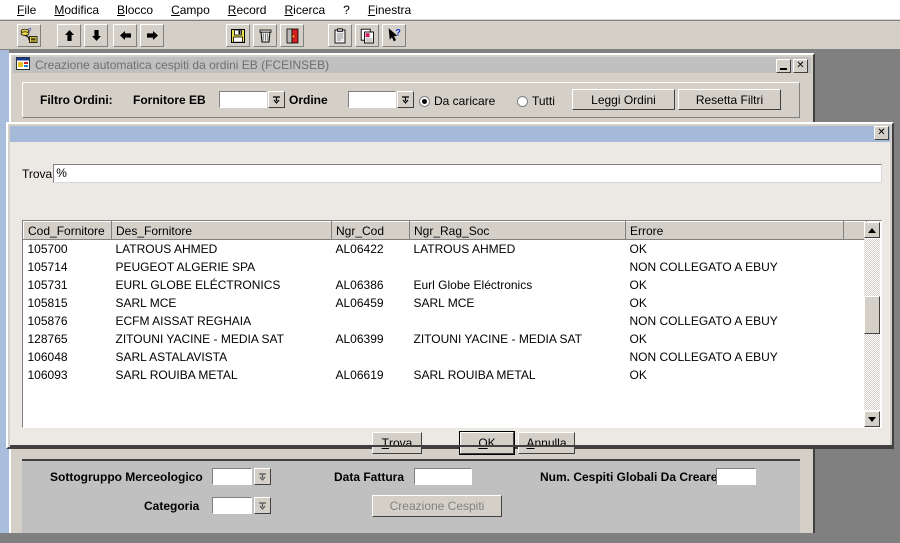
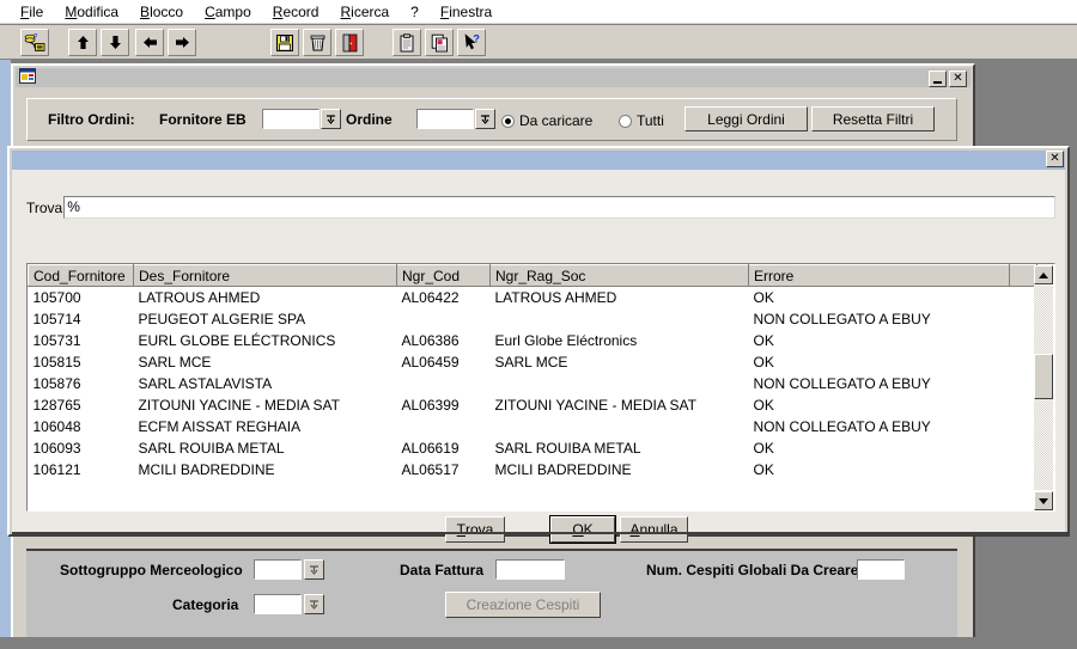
  File
  Modifica
  Blocco
  Campo
  Record
  Ricerca
  ?
  Finestra
  ?
- Creazione automatica cespiti da ordini EB (FCEINSEB)
  ✕
  Filtro Ordini:
  Fornitore EB
  Ordine
  Da caricare
  Tutti
  Leggi Ordini
  Resetta Filtri
  Sottogruppo Merceologico
  Categoria
  Data Fattura
  Num. Cespiti Globali Da Creare
  Creazione Cespiti
  ✕
  Trova
  %
  Cod_Fornitore	Des_Fornitore	Ngr_Cod	Ngr_Rag_Soc	Errore
  105700	LATROUS AHMED	AL06422	LATROUS AHMED	OK
  105714	PEUGEOT ALGERIE SPA			NON COLLEGATO A EBUY
  105731	EURL GLOBE ELÉCTRONICS	AL06386	Eurl Globe Eléctronics	OK
  105815	SARL MCE	AL06459	SARL MCE	OK
- 105876	ECFM AISSAT REGHAIA			NON COLLEGATO A EBUY
+ 105876	SARL ASTALAVISTA			NON COLLEGATO A EBUY
  128765	ZITOUNI YACINE - MEDIA SAT	AL06399	ZITOUNI YACINE - MEDIA SAT	OK
- 106048	SARL ASTALAVISTA			NON COLLEGATO A EBUY
+ 106048	ECFM AISSAT REGHAIA			NON COLLEGATO A EBUY
  106093	SARL ROUIBA METAL	AL06619	SARL ROUIBA METAL	OK
+ 106121	MCILI BADREDDINE	AL06517	MCILI BADREDDINE	OK
  T
  rova
  O
  K
  A
  nnulla
